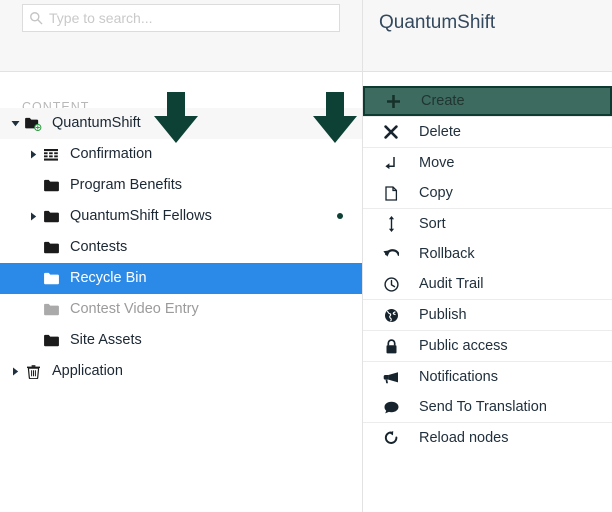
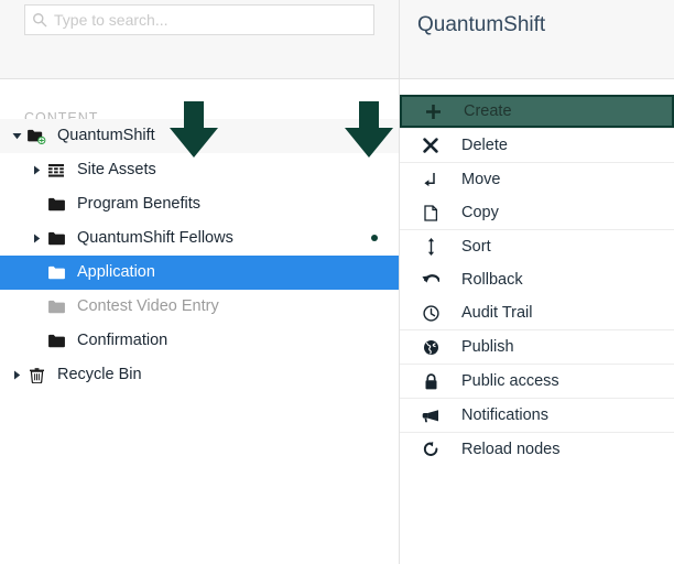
  Type to search...
  CONTENT
  QuantumShift
- Confirmation
+ Site Assets
  Program Benefits
  QuantumShift Fellows
- Contests
- Recycle Bin
+ Application
  Contest Video Entry
- Site Assets
+ Confirmation
- Application
+ Recycle Bin
  QuantumShift
  Create
  Delete
  Move
  Copy
  Sort
  Rollback
  Audit Trail
  Publish
  Public access
  Notifications
- Send To Translation
  Reload nodes
